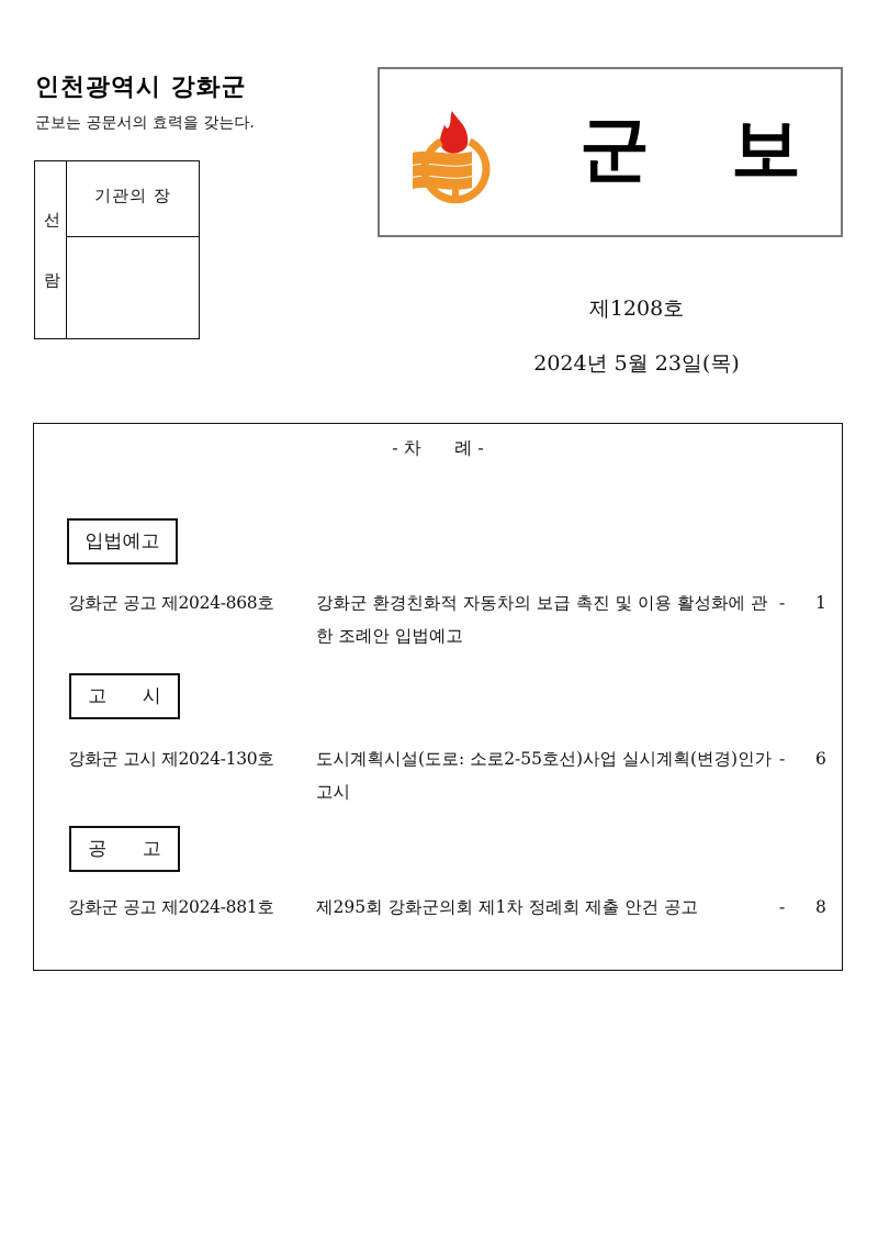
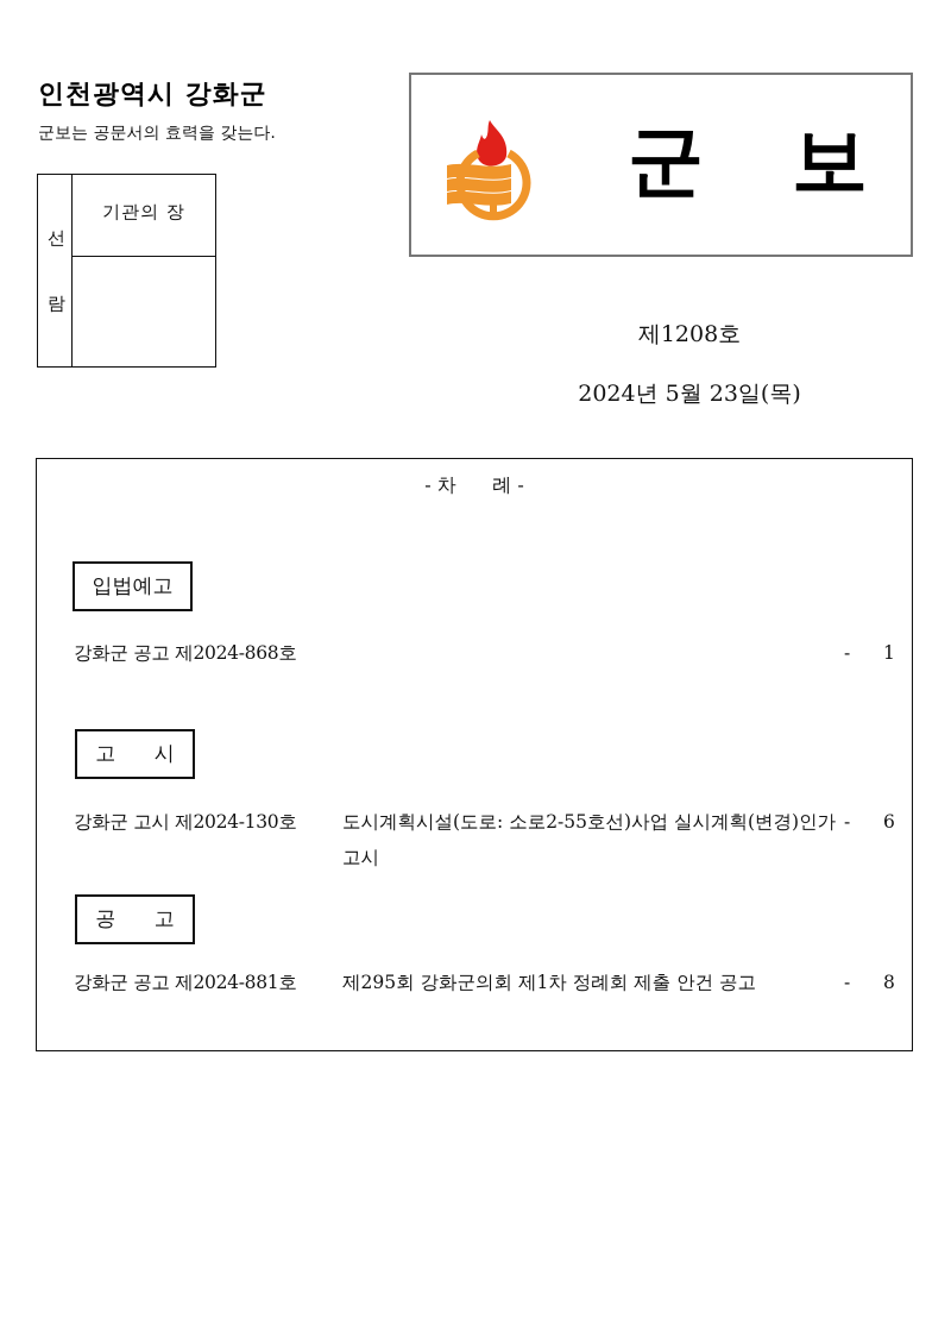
  인천광역시 강화군
  군보는 공문서의 효력을 갖는다.
  선
  람
  기관의 장
  군
  보
  제1208호
  2024년 5월 23일(목)
  - 차 례 -
  입법예고
  강화군 공고 제2024-868호
- 강화군 환경친화적 자동차의 보급 촉진 및 이용 활성화에 관한 조례안 입법예고
  -
  1
  고 시
  강화군 고시 제2024-130호
  도시계획시설(도로: 소로2-55호선)사업 실시계획(변경)인가 고시
  -
  6
  공 고
  강화군 공고 제2024-881호
  제295회 강화군의회 제1차 정례회 제출 안건 공고
  -
  8
